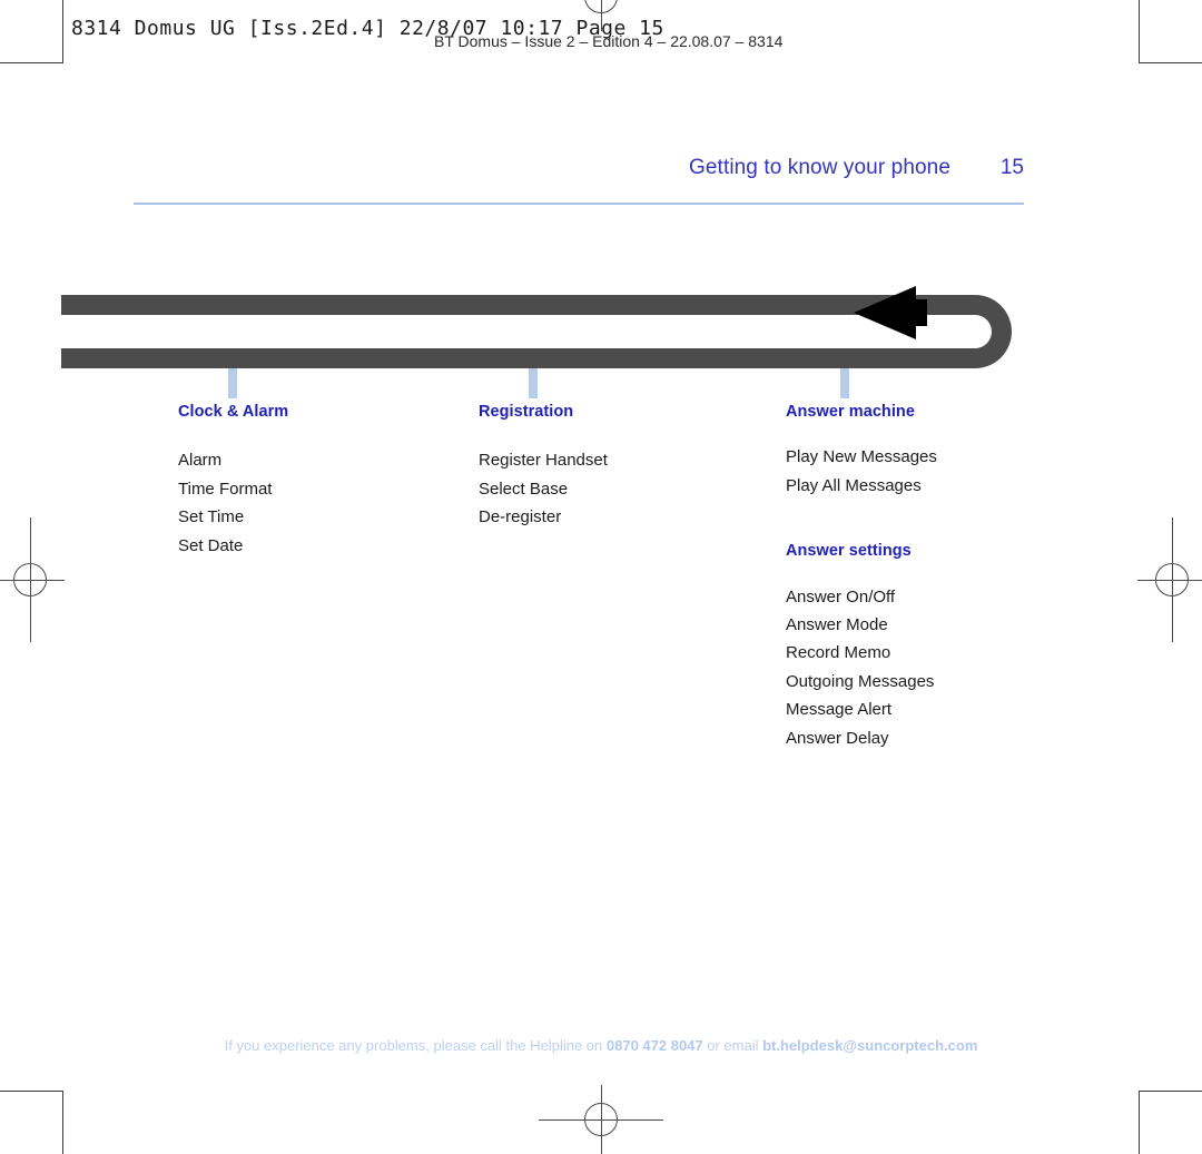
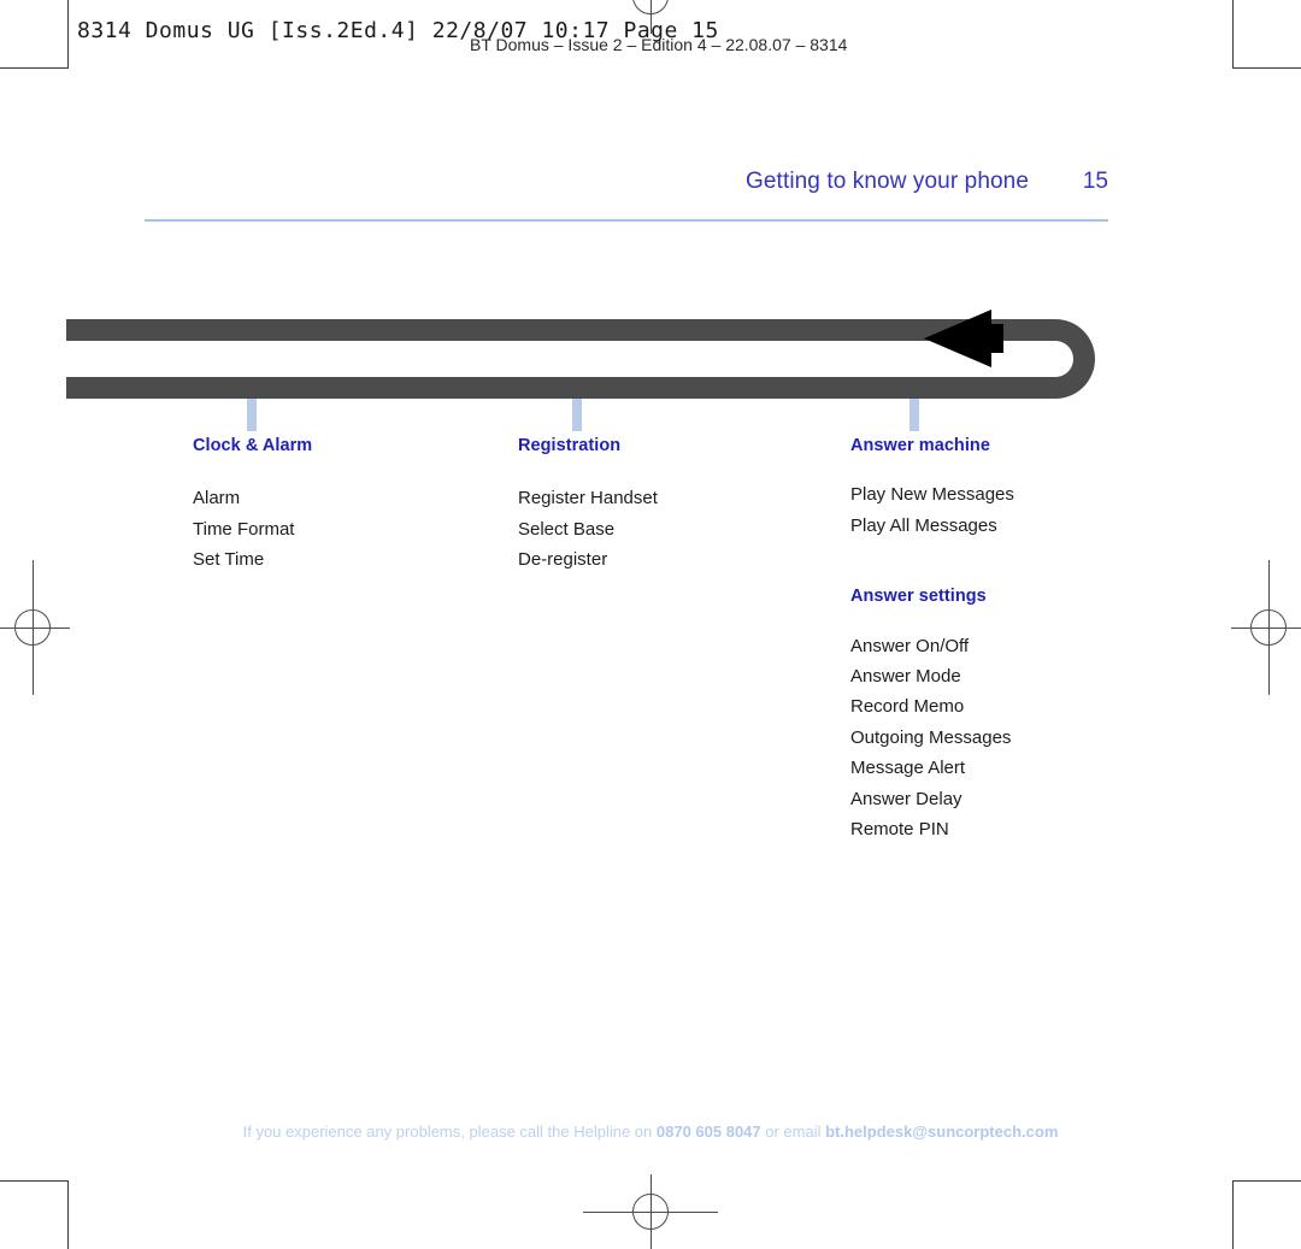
  8314 Domus UG [Iss.2Ed.4] 22/8/07 10:17 Page 15
  BT Domus – Issue 2 – Edition 4 – 22.08.07 – 8314
  Getting to know your phone
  15
  Clock & Alarm
  Alarm
  Time Format
  Set Time
- Set Date
  Registration
  Register Handset
  Select Base
  De-register
  Answer machine
  Play New Messages
  Play All Messages
  Answer settings
  Answer On/Off
  Answer Mode
  Record Memo
  Outgoing Messages
  Message Alert
  Answer Delay
+ Remote PIN
- If you experience any problems, please call the Helpline on 0870 472 8047 or email bt.helpdesk@suncorptech.com
+ If you experience any problems, please call the Helpline on 0870 605 8047 or email bt.helpdesk@suncorptech.com
